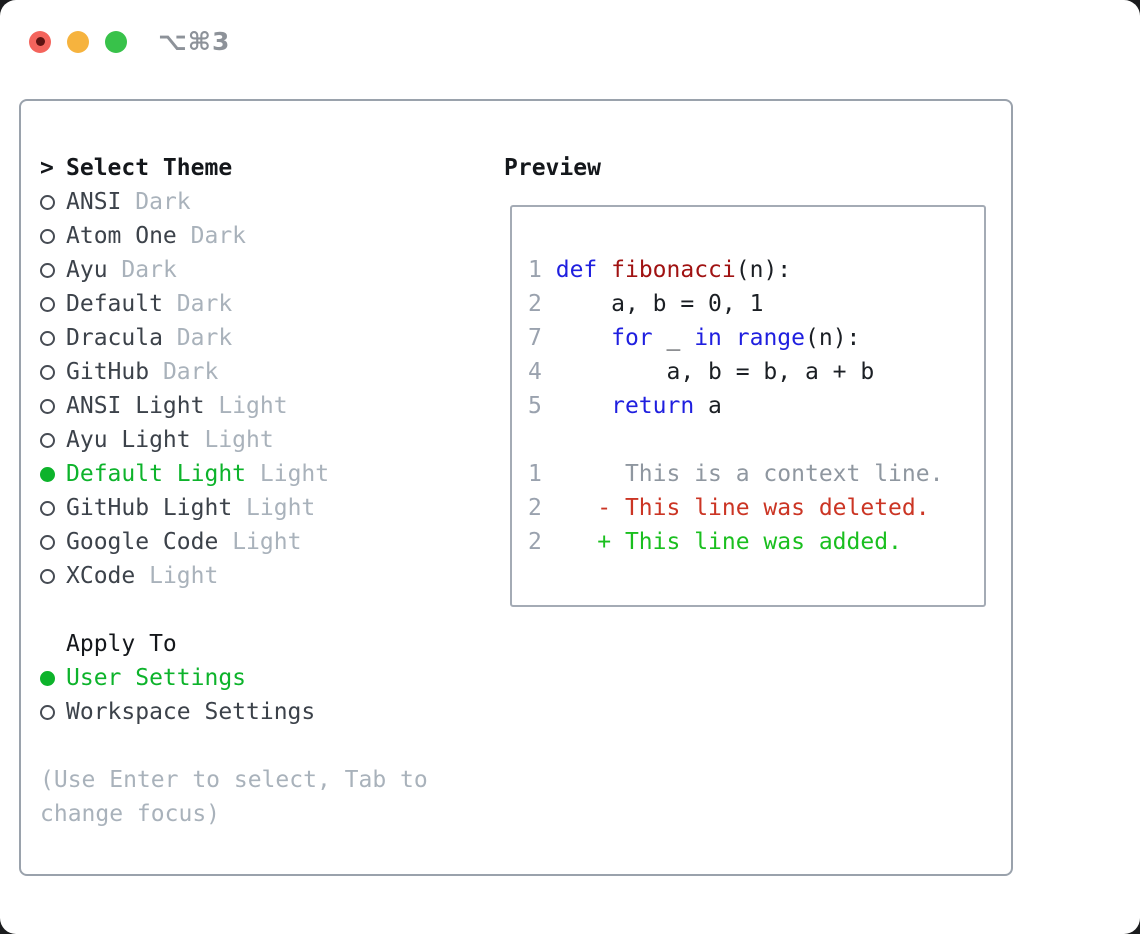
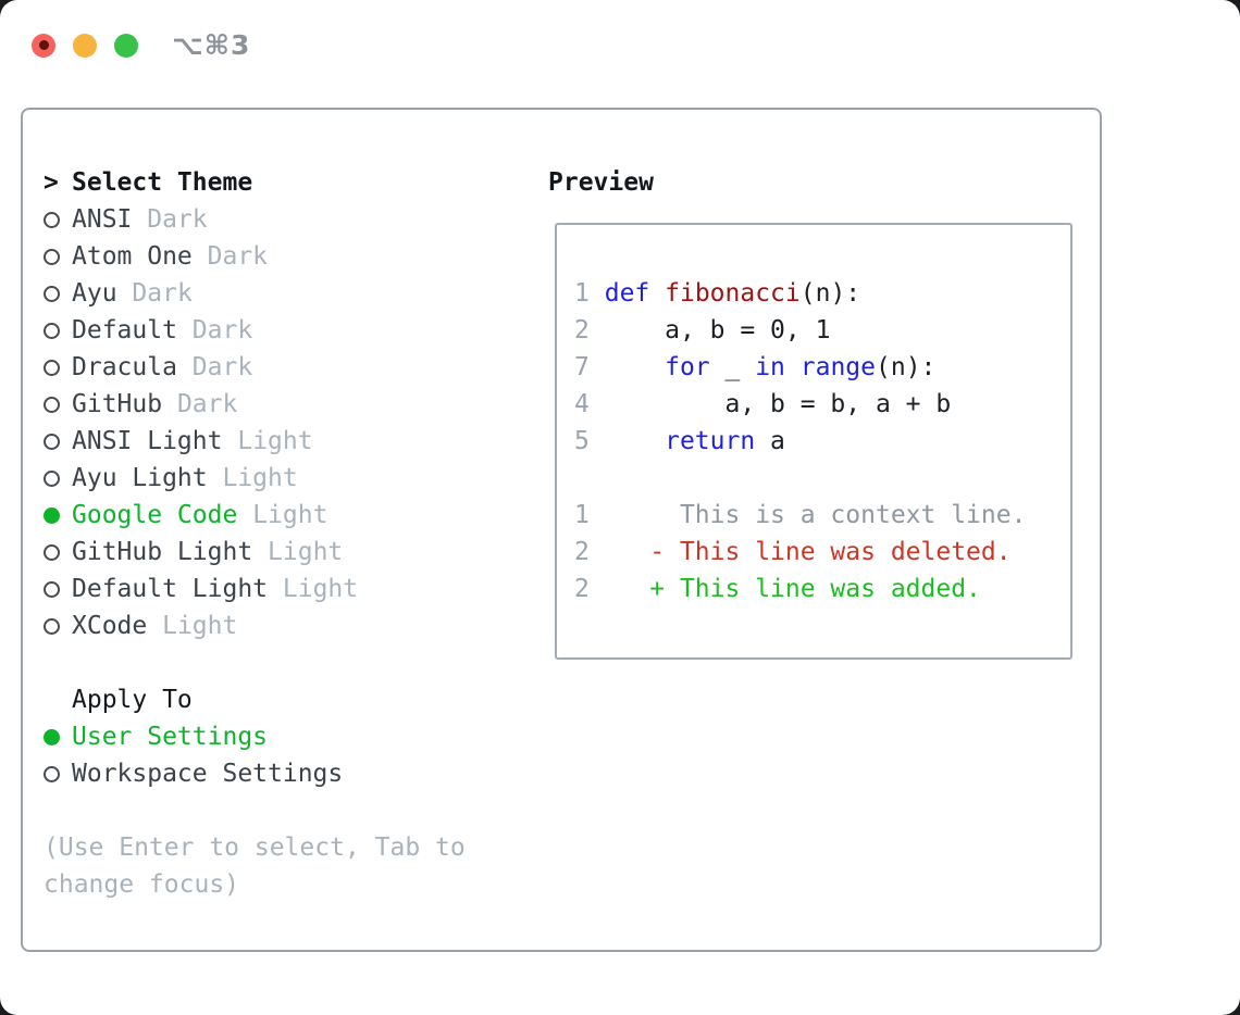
  ⌥⌘3
  >
  Select Theme
  ANSI Dark
  Atom One Dark
  Ayu Dark
  Default Dark
  Dracula Dark
  GitHub Dark
  ANSI Light Light
  Ayu Light Light
- Default Light Light
+ Google Code Light
  GitHub Light Light
- Google Code Light
+ Default Light Light
  XCode Light
  Apply To
  User Settings
  Workspace Settings
  (Use Enter to select, Tab to
  change focus)
  Preview
  1 def fibonacci(n):
  2 a, b = 0, 1
  7 for _ in range(n):
  4 a, b = b, a + b
  5 return a
  1 This is a context line.
  2 - This line was deleted.
  2 + This line was added.
